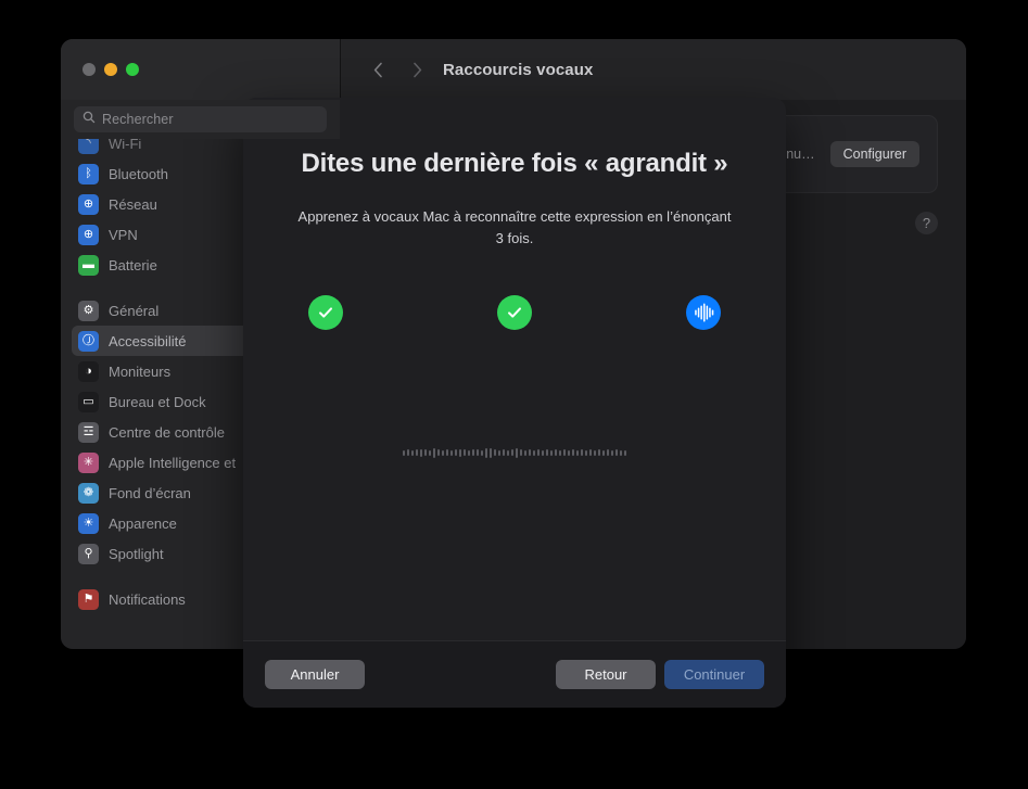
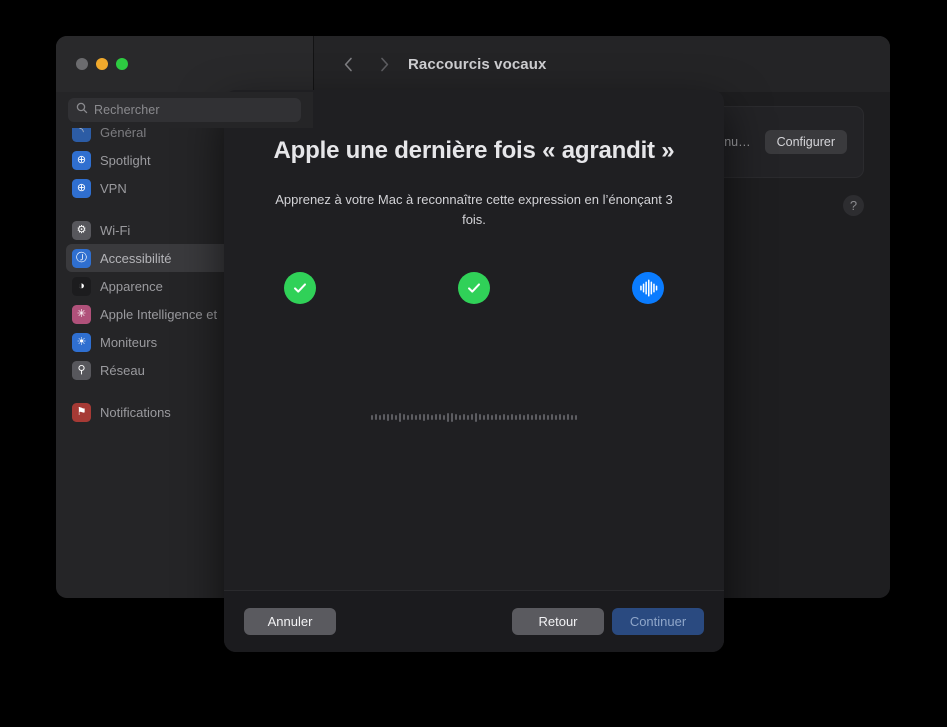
  Rechercher
  ◝
- Wi-Fi
+ Général
- ᛒ
- Bluetooth
  ⊕
- Réseau
+ Spotlight
  ⊕
  VPN
- ▬
- Batterie
  ⚙
- Général
+ Wi-Fi
  Ⓙ
  Accessibilité
  ◑
- Moniteurs
+ Apparence
- ▭
- Bureau et Dock
- ☲
- Centre de contrôle
  ✳
  Apple Intelligence et
- ❁
- Fond d’écran
  ☀
- Apparence
+ Moniteurs
  ⚲
- Spotlight
+ Réseau
  ⚑
  Notifications
  Raccourcis vocaux
  Configurer
  ?
- Dites une dernière fois « agrandit »
+ Apple une dernière fois « agrandit »
- Apprenez à vocaux Mac à reconnaître cette expression en l’énonçant 3 fois.
+ Apprenez à votre Mac à reconnaître cette expression en l’énonçant 3 fois.
  Annuler
  Retour
  Continuer
